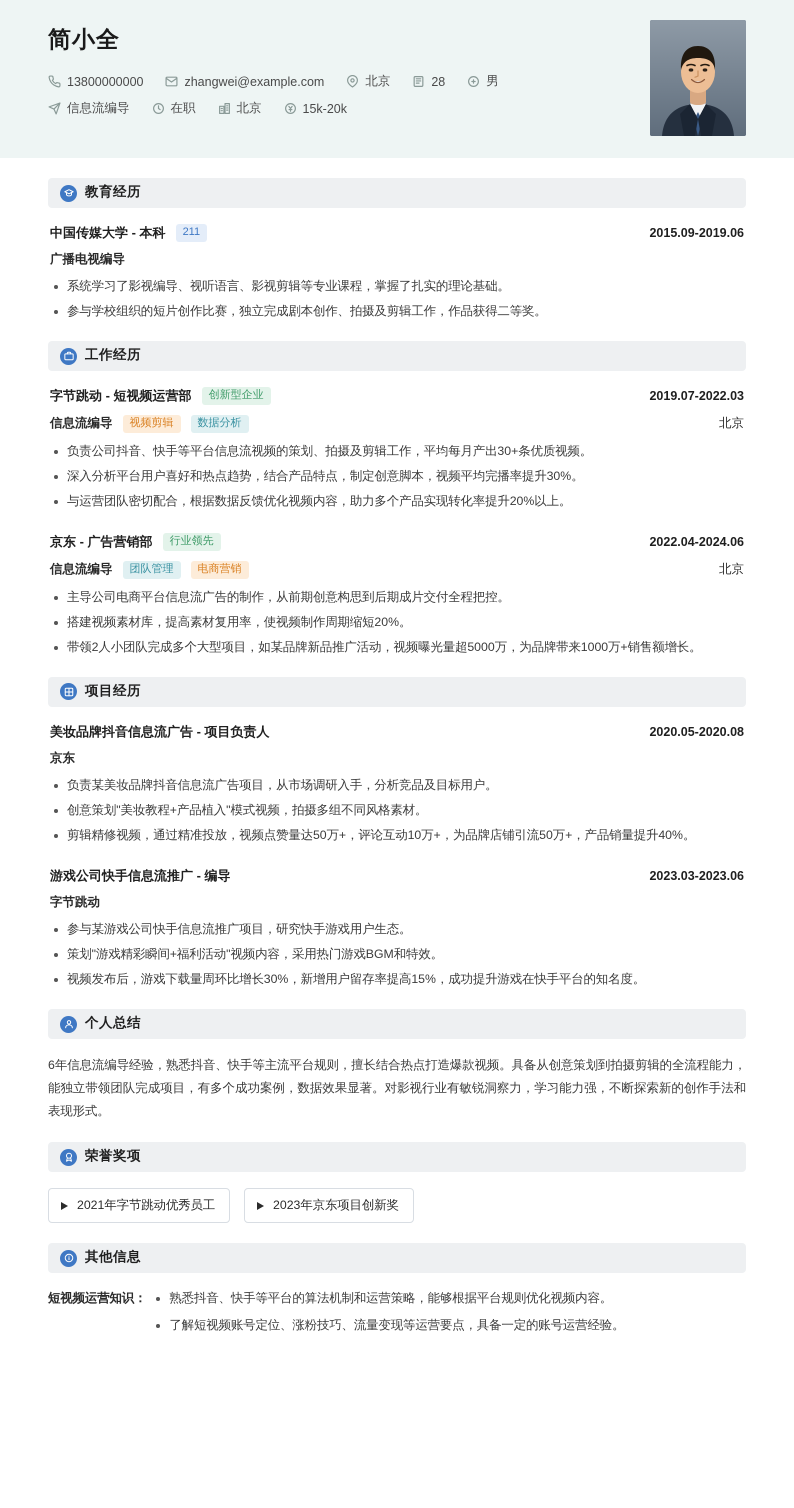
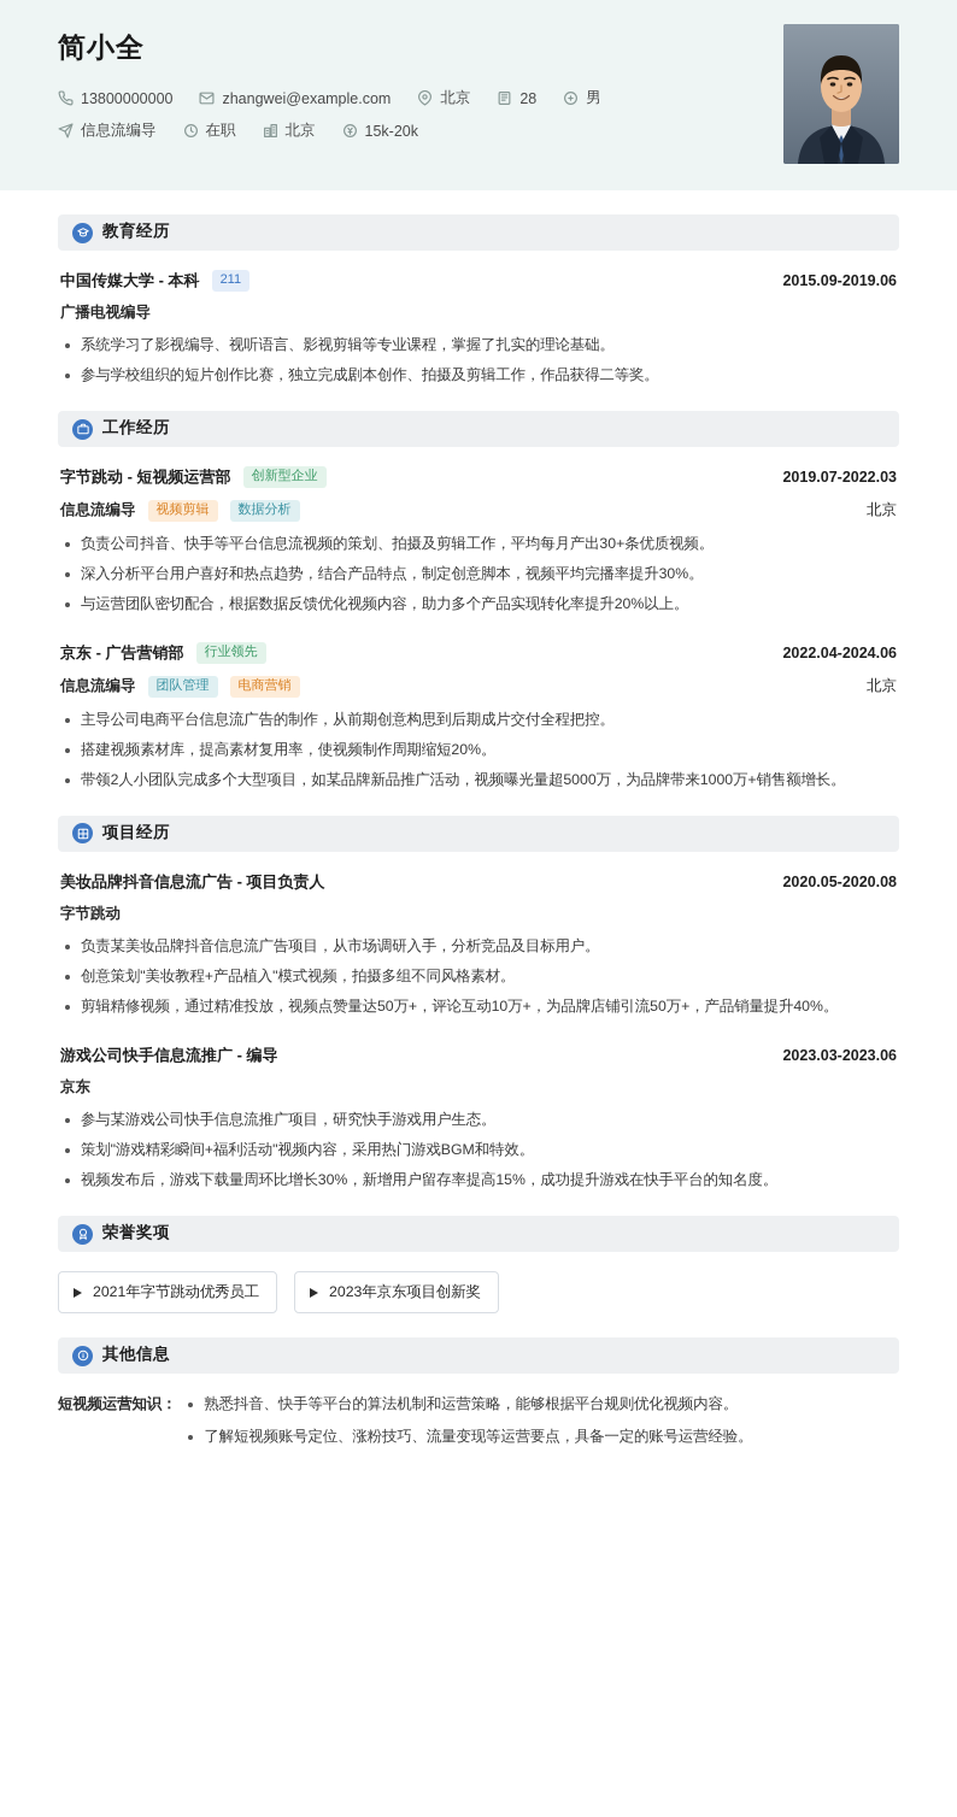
  简小全
  13800000000
  zhangwei@example.com
  北京
  28
  男
  信息流编导
  在职
  北京
  15k-20k
  教育经历
  中国传媒大学 - 本科
  211
  2015.09-2019.06
  广播电视编导
  系统学习了影视编导、视听语言、影视剪辑等专业课程，掌握了扎实的理论基础。
  参与学校组织的短片创作比赛，独立完成剧本创作、拍摄及剪辑工作，作品获得二等奖。
  工作经历
  字节跳动 - 短视频运营部
  创新型企业
  2019.07-2022.03
  信息流编导
  视频剪辑
  数据分析
  北京
  负责公司抖音、快手等平台信息流视频的策划、拍摄及剪辑工作，平均每月产出30+条优质视频。
  深入分析平台用户喜好和热点趋势，结合产品特点，制定创意脚本，视频平均完播率提升30%。
  与运营团队密切配合，根据数据反馈优化视频内容，助力多个产品实现转化率提升20%以上。
  京东 - 广告营销部
  行业领先
  2022.04-2024.06
  信息流编导
  团队管理
  电商营销
  北京
  主导公司电商平台信息流广告的制作，从前期创意构思到后期成片交付全程把控。
  搭建视频素材库，提高素材复用率，使视频制作周期缩短20%。
  带领2人小团队完成多个大型项目，如某品牌新品推广活动，视频曝光量超5000万，为品牌带来1000万+销售额增长。
  项目经历
  美妆品牌抖音信息流广告 - 项目负责人
  2020.05-2020.08
- 京东
+ 字节跳动
  负责某美妆品牌抖音信息流广告项目，从市场调研入手，分析竞品及目标用户。
  创意策划"美妆教程+产品植入"模式视频，拍摄多组不同风格素材。
  剪辑精修视频，通过精准投放，视频点赞量达50万+，评论互动10万+，为品牌店铺引流50万+，产品销量提升40%。
  游戏公司快手信息流推广 - 编导
  2023.03-2023.06
- 字节跳动
+ 京东
  参与某游戏公司快手信息流推广项目，研究快手游戏用户生态。
  策划"游戏精彩瞬间+福利活动"视频内容，采用热门游戏BGM和特效。
  视频发布后，游戏下载量周环比增长30%，新增用户留存率提高15%，成功提升游戏在快手平台的知名度。
- 个人总结
- 6年信息流编导经验，熟悉抖音、快手等主流平台规则，擅长结合热点打造爆款视频。具备从创意策划到拍摄剪辑的全流程能力，能独立带领团队完成项目，有多个成功案例，数据效果显著。对影视行业有敏锐洞察力，学习能力强，不断探索新的创作手法和表现形式。
  荣誉奖项
  2021年字节跳动优秀员工
  2023年京东项目创新奖
  其他信息
  短视频运营知识：
  熟悉抖音、快手等平台的算法机制和运营策略，能够根据平台规则优化视频内容。
  了解短视频账号定位、涨粉技巧、流量变现等运营要点，具备一定的账号运营经验。
